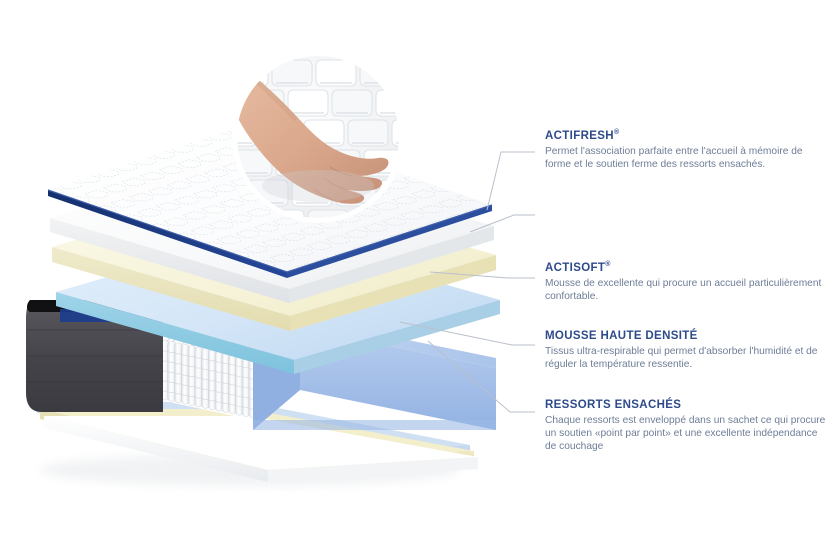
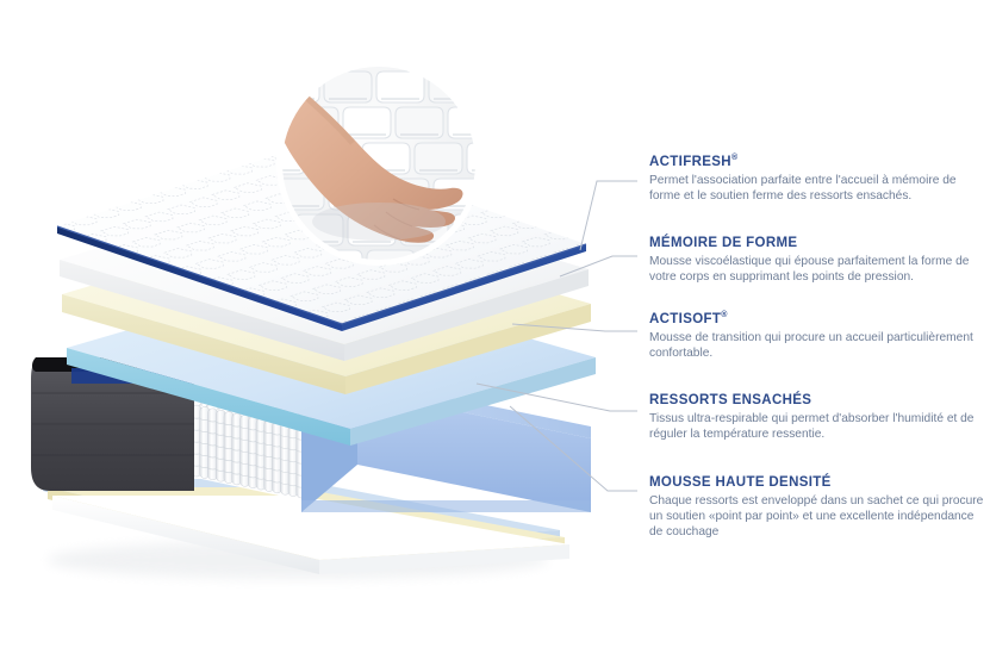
  ACTIFRESH
  Permet l'association parfaite entre l'accueil à mémoire de forme et le soutien ferme des ressorts ensachés.
+ MÉMOIRE DE FORME
+ Mousse viscoélastique qui épouse parfaitement la forme de votre corps en supprimant les points de pression.
  ACTISOFT
- Mousse de excellente qui procure un accueil particulièrement confortable.
+ Mousse de transition qui procure un accueil particulièrement confortable.
- MOUSSE HAUTE DENSITÉ
+ RESSORTS ENSACHÉS
  Tissus ultra-respirable qui permet d'absorber l'humidité et de réguler la température ressentie.
- RESSORTS ENSACHÉS
+ MOUSSE HAUTE DENSITÉ
  Chaque ressorts est enveloppé dans un sachet ce qui procure un soutien «point par point» et une excellente indépendance de couchage
